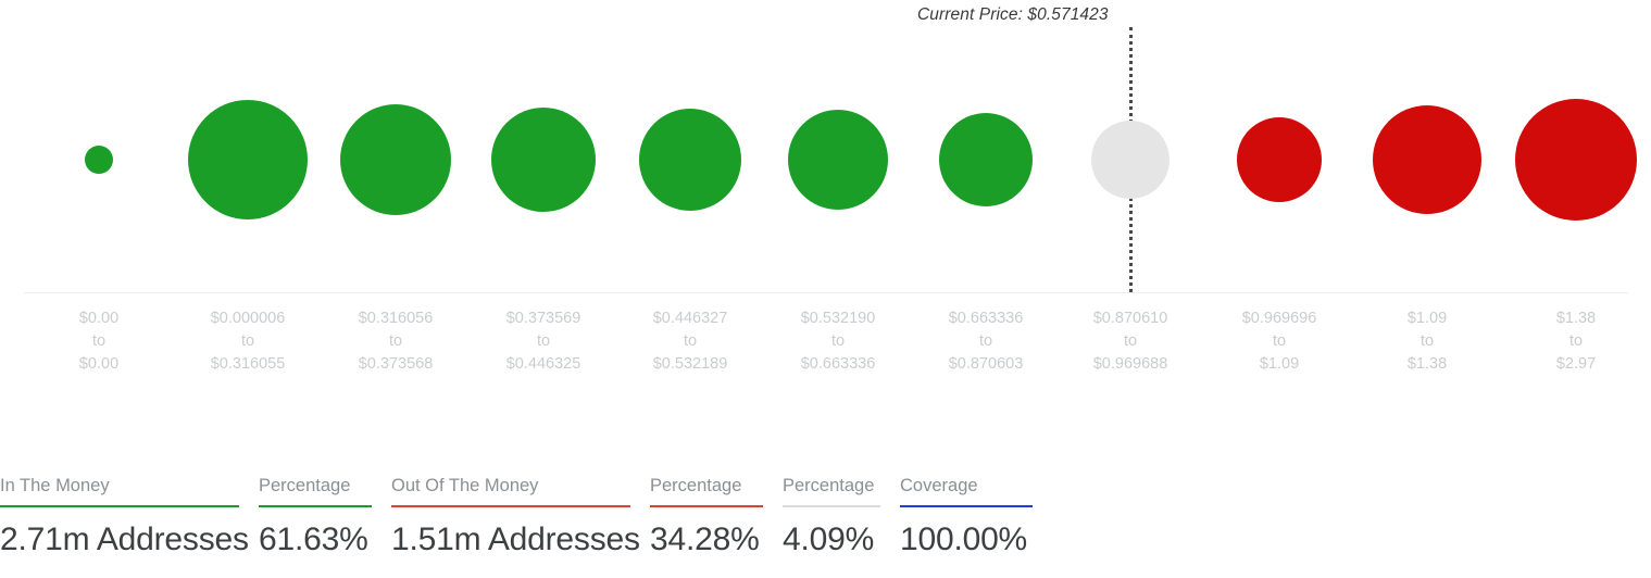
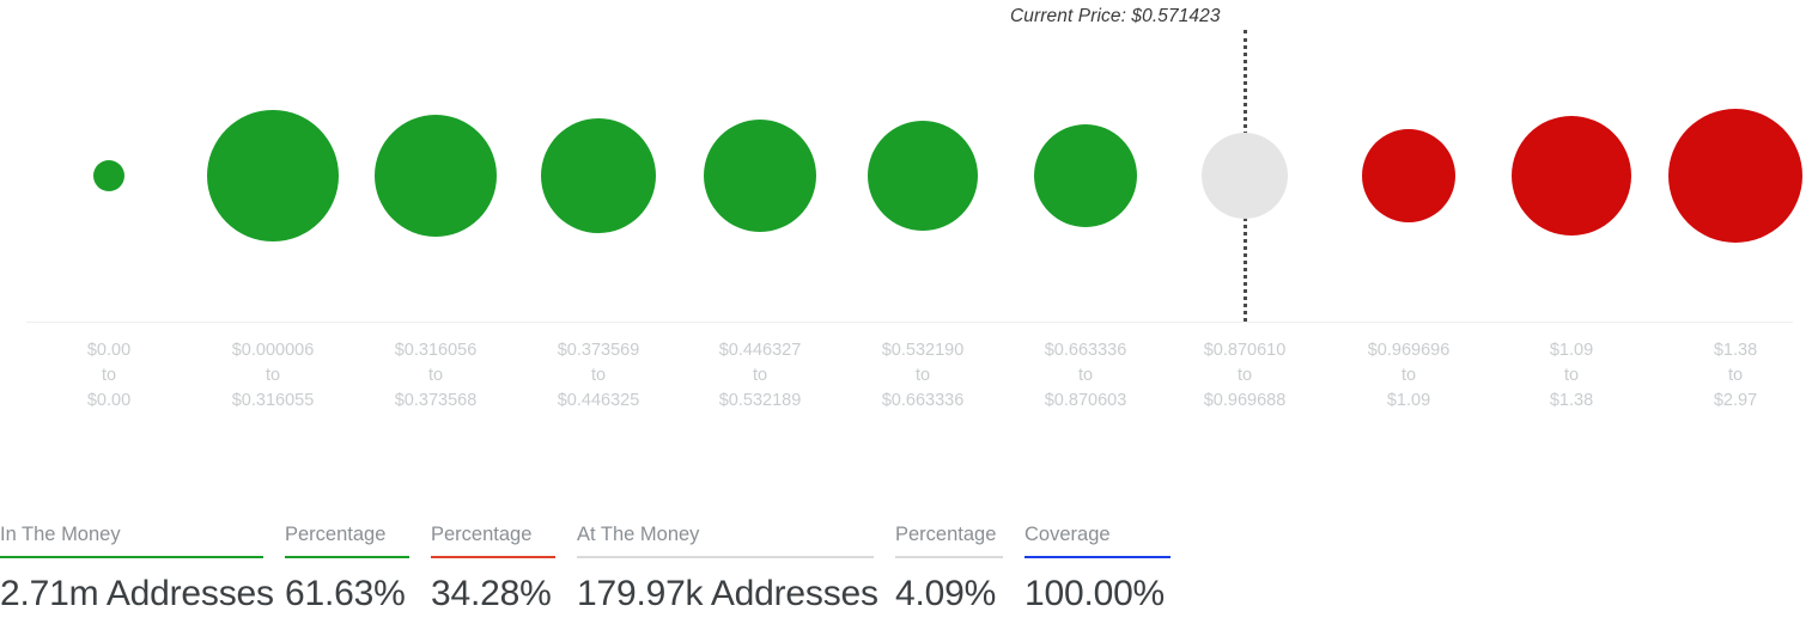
  Current Price: $0.571423
  $0.00
  to
  $0.00
  $0.000006
  to
  $0.316055
  $0.316056
  to
  $0.373568
  $0.373569
  to
  $0.446325
  $0.446327
  to
  $0.532189
  $0.532190
  to
  $0.663336
  $0.663336
  to
  $0.870603
  $0.870610
  to
  $0.969688
  $0.969696
  to
  $1.09
  $1.09
  to
  $1.38
  $1.38
  to
  $2.97
  In The Money
  2.71m Addresses
  Percentage
  61.63%
- Out Of The Money
- 1.51m Addresses
  Percentage
  34.28%
+ At The Money
+ 179.97k Addresses
  Percentage
  4.09%
  Coverage
  100.00%
